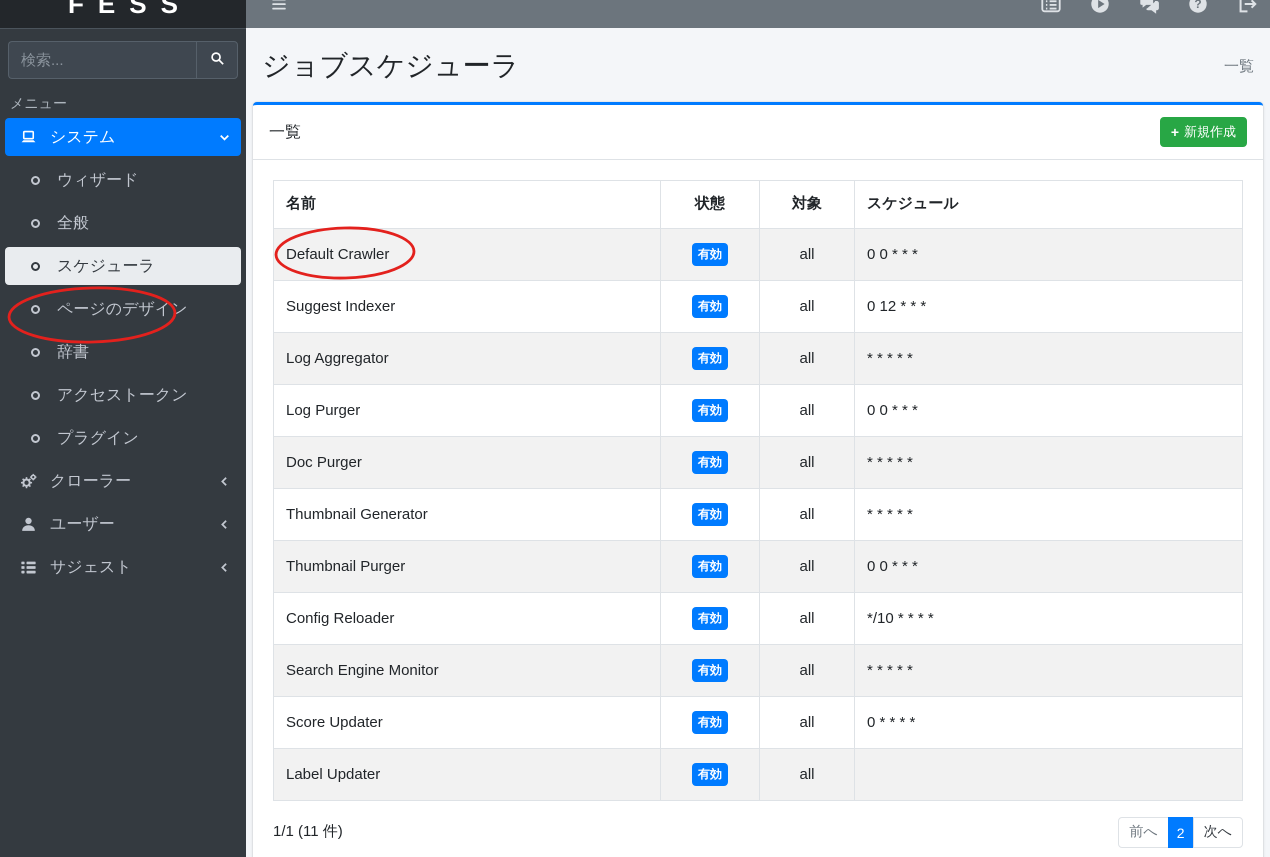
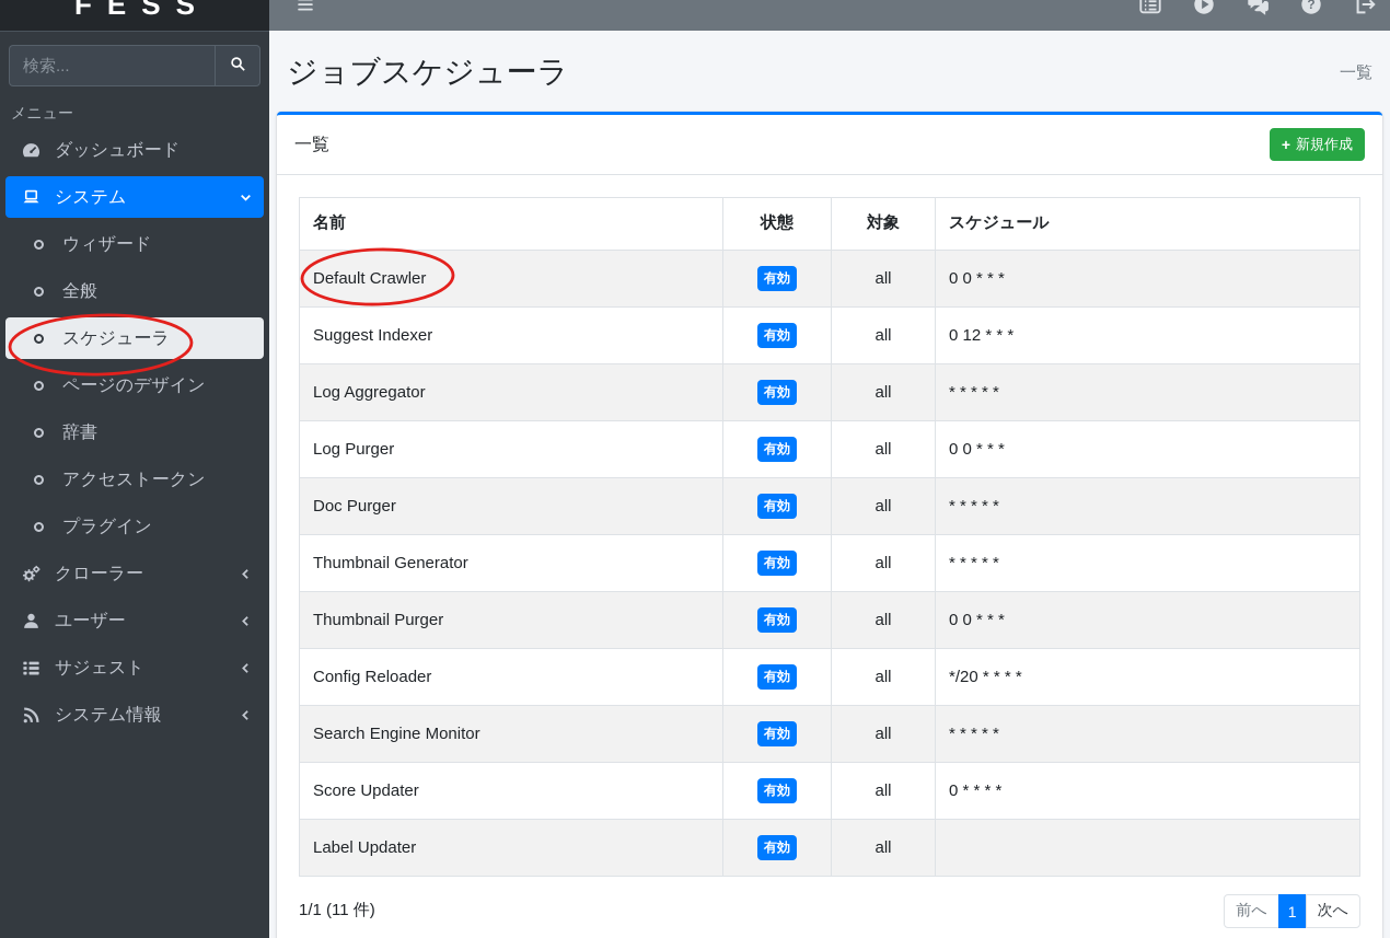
  FESS
  検索...
  メニュー
+ ダッシュボード
  システム
  ウィザード
  全般
  スケジューラ
  ページのデザイン
  辞書
  アクセストークン
  プラグイン
  クローラー
  ユーザー
  サジェスト
+ システム情報
  ?
  ジョブスケジューラ
  一覧
  一覧
  +
  新規作成
  名前	状態	対象	スケジュール
  Default Crawler	有効	all	0 0 * * *
  Suggest Indexer	有効	all	0 12 * * *
  Log Aggregator	有効	all	* * * * *
  Log Purger	有効	all	0 0 * * *
  Doc Purger	有効	all	* * * * *
  Thumbnail Generator	有効	all	* * * * *
  Thumbnail Purger	有効	all	0 0 * * *
- Config Reloader	有効	all	*/10 * * * *
+ Config Reloader	有効	all	*/20 * * * *
  Search Engine Monitor	有効	all	* * * * *
  Score Updater	有効	all	0 * * * *
  Label Updater	有効	all
  1/1 (11 件)
  前へ
- 2
+ 1
  次へ
